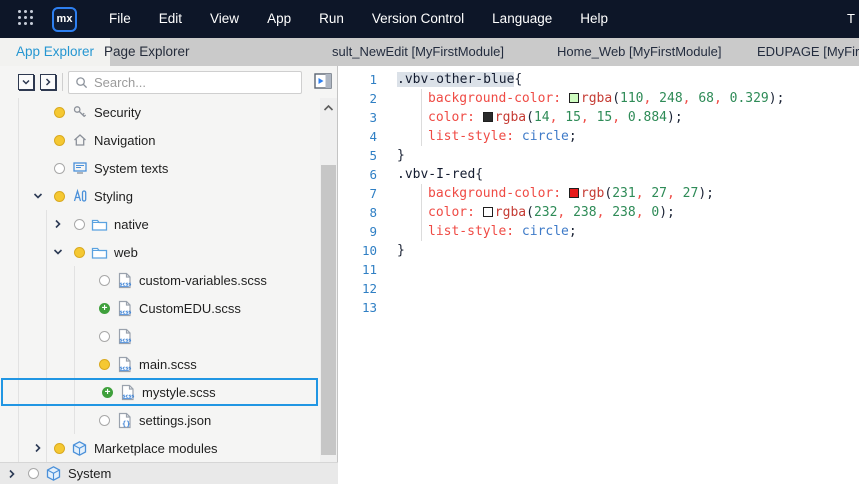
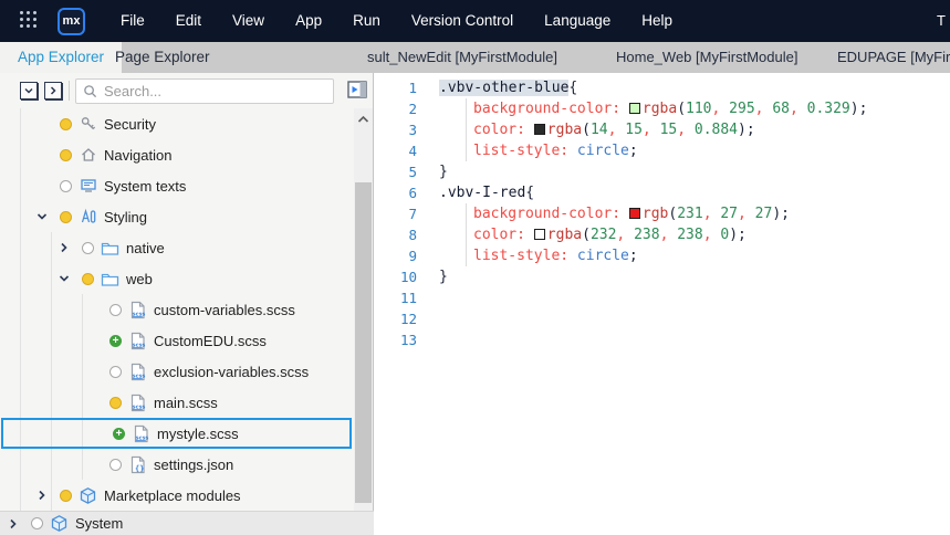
  mx
  File
  Edit
  View
  App
  Run
  Version Control
  Language
  Help
  T
  App Explorer
  Page Explorer
  sult_NewEdit [MyFirstModule]
  Home_Web [MyFirstModule]
  EDUPAGE [MyFir
  Search...
  Security
  Navigation
  System texts
  Styling
  native
  web
  custom-variables.scss
  CustomEDU.scss
+ exclusion-variables.scss
  main.scss
  mystyle.scss
  {}
  settings.json
  Marketplace modules
  System
  1
  .vbv-other-blue{
  2
- background-color: rgba(110, 248, 68, 0.329);
+ background-color: rgba(110, 295, 68, 0.329);
  3
  color: rgba(14, 15, 15, 0.884);
  4
  list-style: circle;
  5
  }
  6
  .vbv-I-red{
  7
  background-color: rgb(231, 27, 27);
  8
  color: rgba(232, 238, 238, 0);
  9
  list-style: circle;
  10
  }
  11
  12
  13
